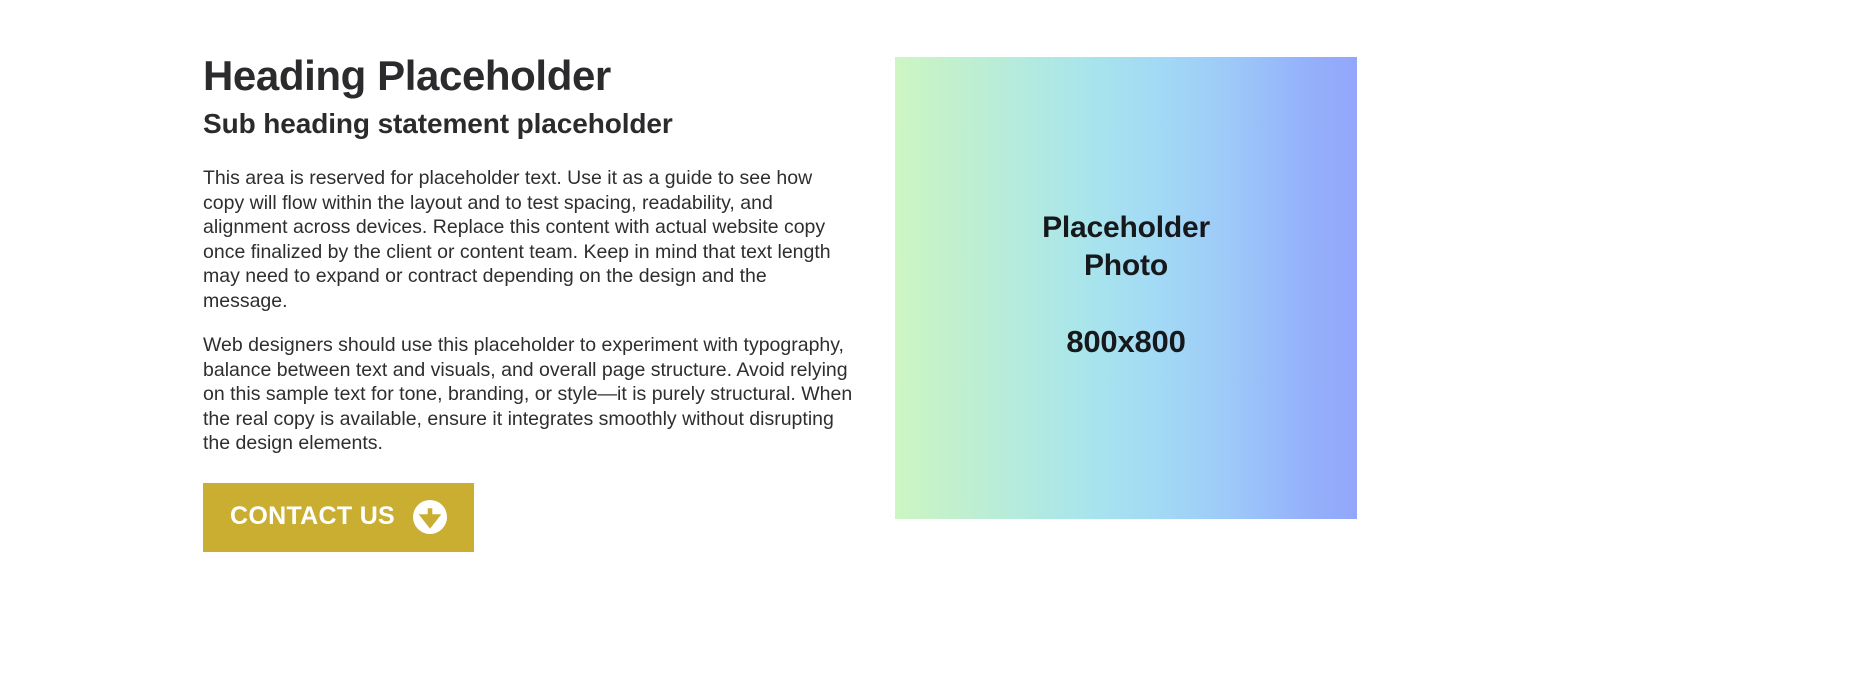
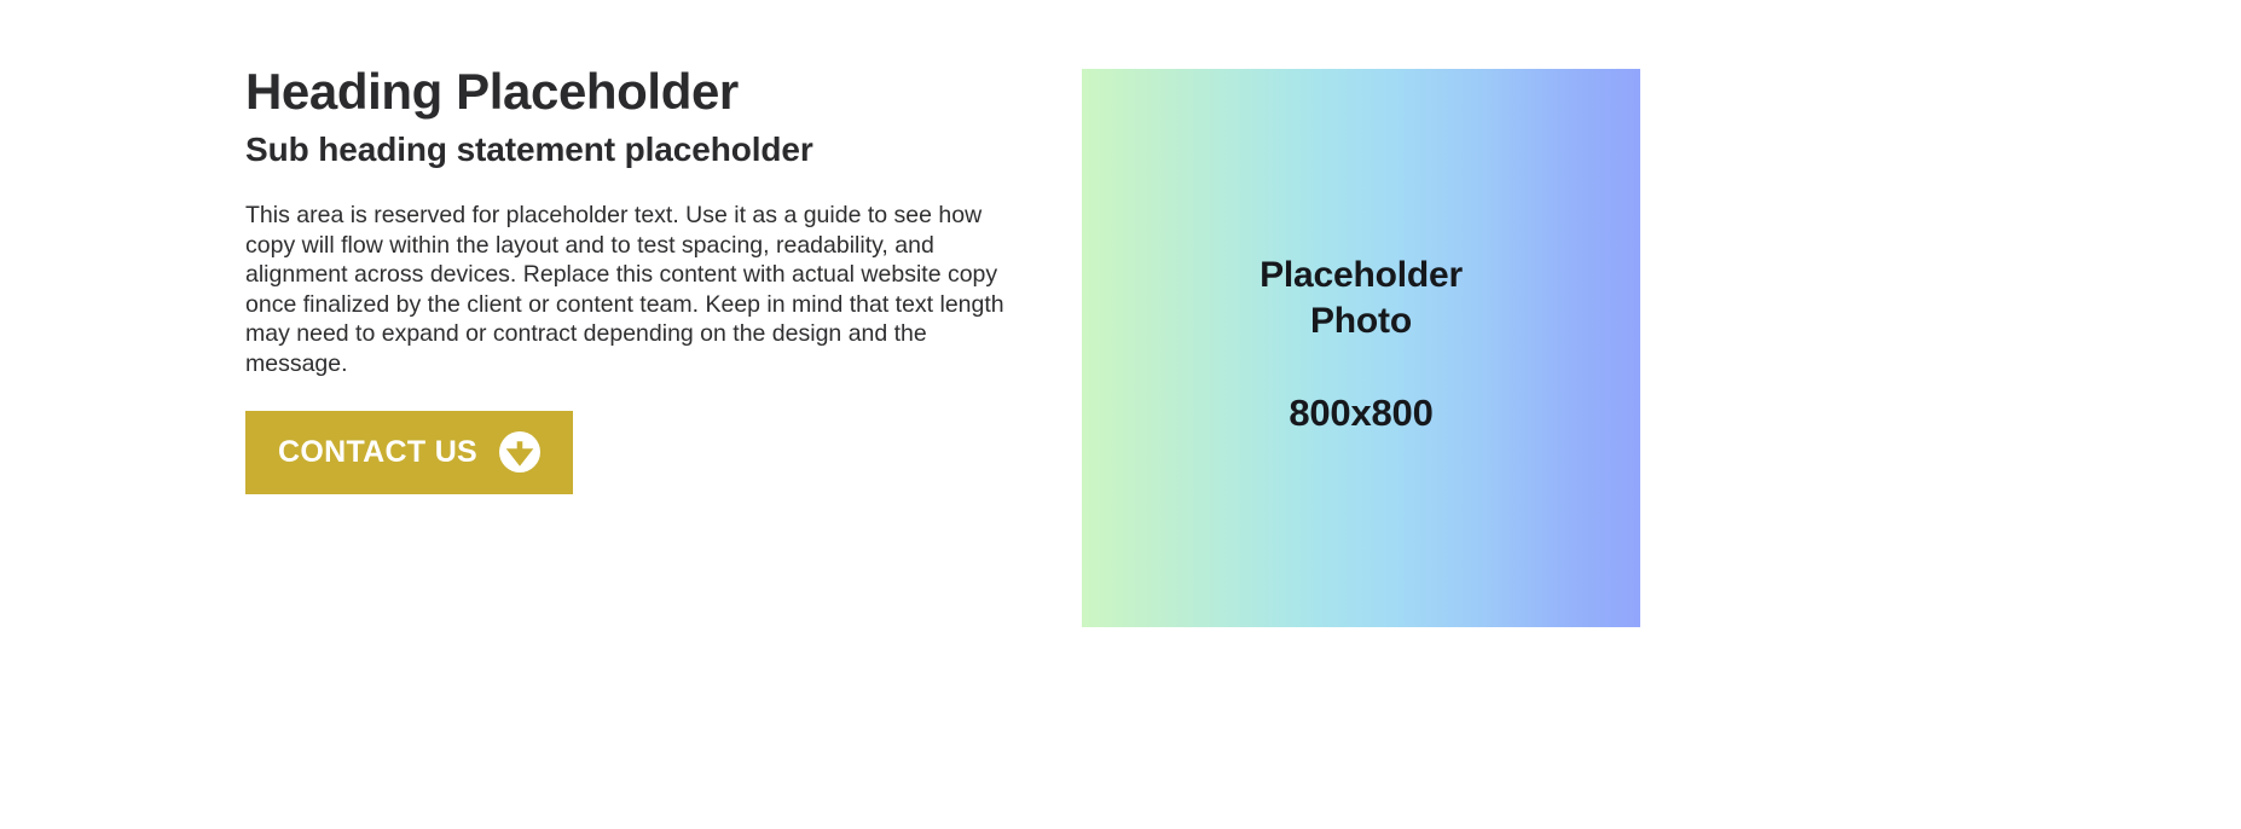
  Heading Placeholder
  Sub heading statement placeholder
  This area is reserved for placeholder text. Use it as a guide to see how copy will flow within the layout and to test spacing, readability, and alignment across devices. Replace this content with actual website copy once finalized by the client or content team. Keep in mind that text length may need to expand or contract depending on the design and the message.
- Web designers should use this placeholder to experiment with typography, balance between text and visuals, and overall page structure. Avoid relying on this sample text for tone, branding, or style—it is purely structural. When the real copy is available, ensure it integrates smoothly without disrupting the design elements.
  CONTACT US
  Placeholder
  Photo
  800x800
